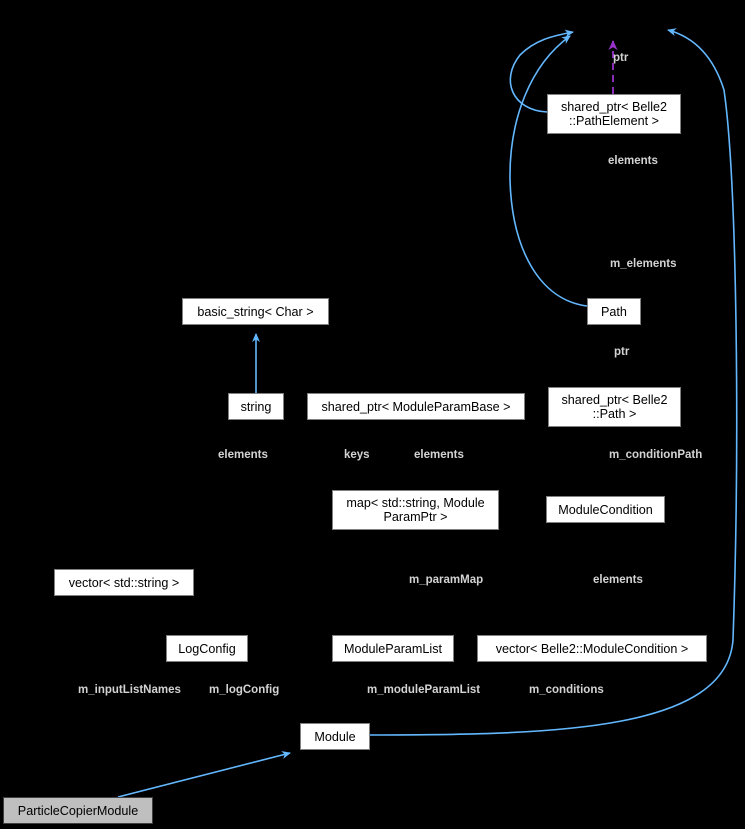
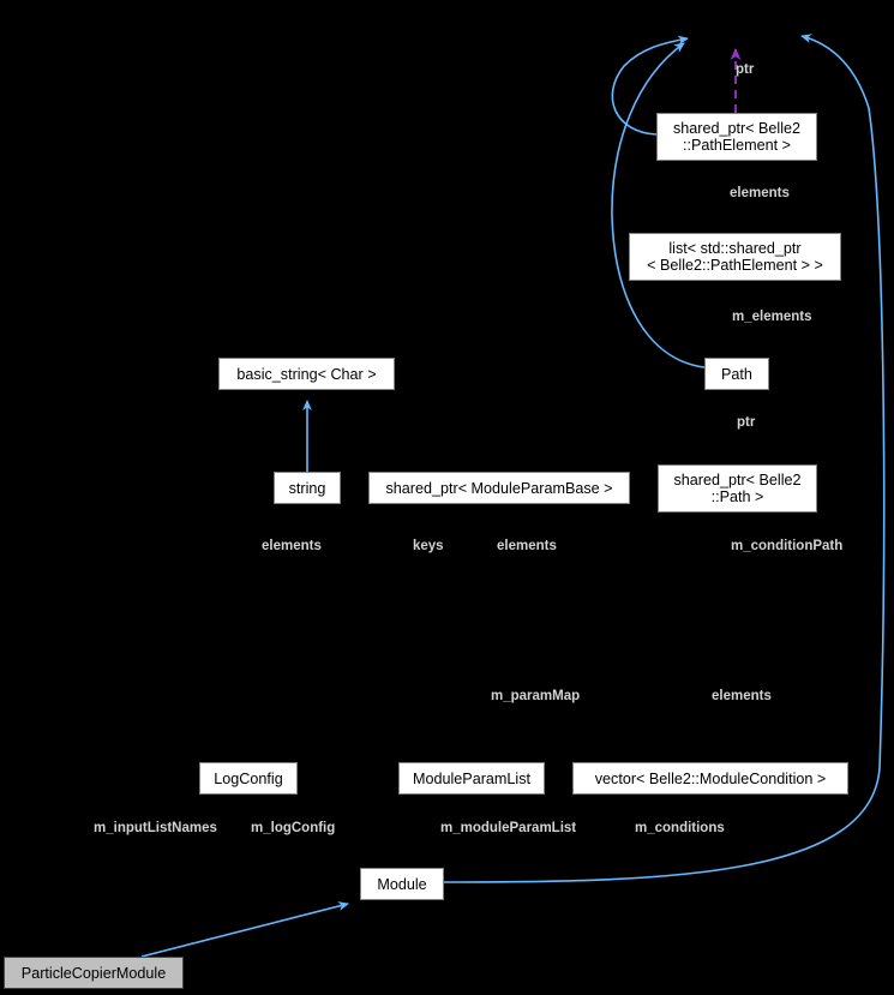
  shared_ptr< Belle2
  ::PathElement >
+ list< std::shared_ptr
+ < Belle2::PathElement > >
  Path
  basic_string< Char >
  string
  shared_ptr< ModuleParamBase >
  shared_ptr< Belle2
  ::Path >
- map< std::string, Module
- ParamPtr >
- ModuleCondition
- vector< std::string >
  LogConfig
  ModuleParamList
  vector< Belle2::ModuleCondition >
  Module
  ParticleCopierModule
  ptr
  elements
  m_elements
  ptr
  m_conditionPath
  elements
  keys
  elements
  m_paramMap
  elements
  m_inputListNames
  m_logConfig
  m_moduleParamList
  m_conditions
